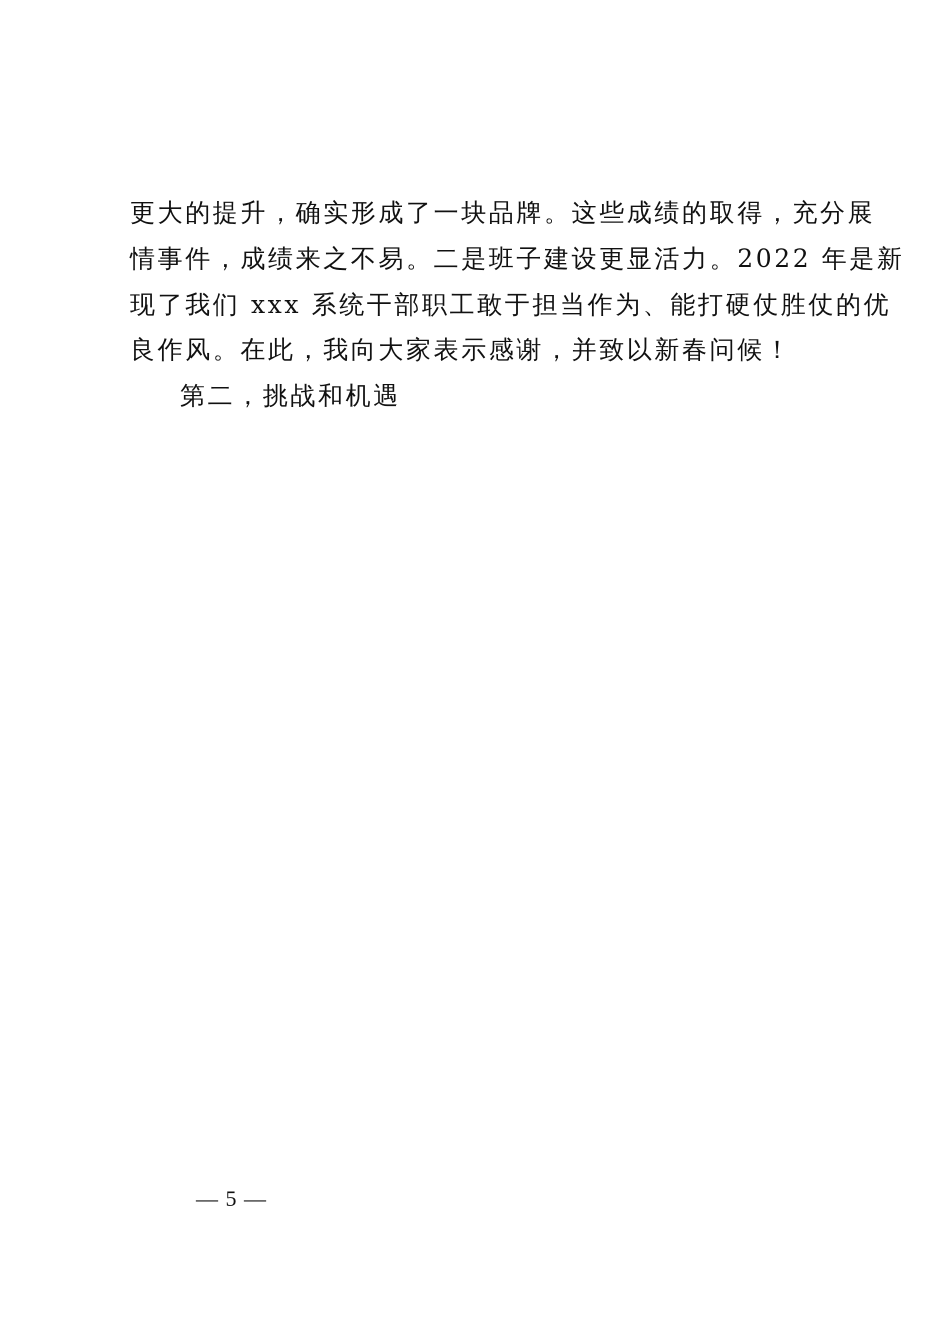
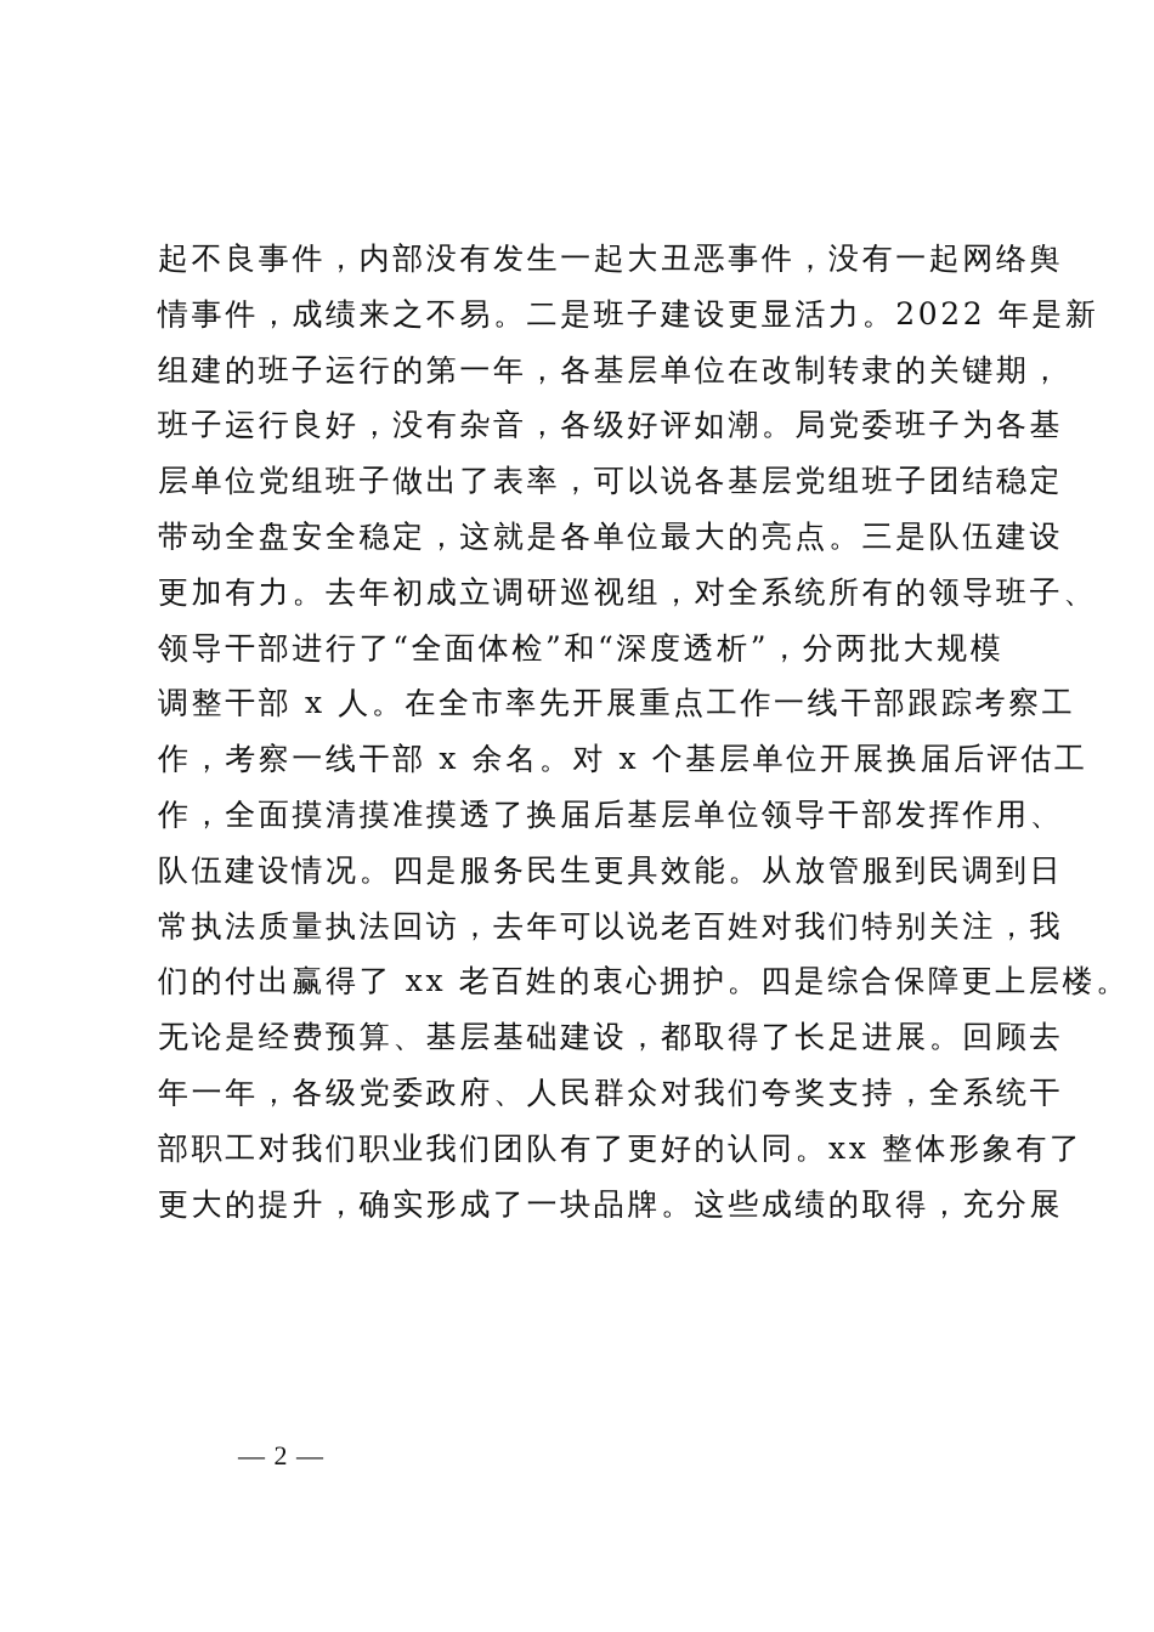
+ 起不良事件，内部没有发生一起大丑恶事件，没有一起网络舆
- 更大的提升，确实形成了一块品牌。这些成绩的取得，充分展
+ 情事件，成绩来之不易。二是班子建设更显活力。2022 年是新
+ 组建的班子运行的第一年，各基层单位在改制转隶的关键期，
+ 班子运行良好，没有杂音，各级好评如潮。局党委班子为各基
+ 层单位党组班子做出了表率，可以说各基层党组班子团结稳定
+ 带动全盘安全稳定，这就是各单位最大的亮点。三是队伍建设
+ 更加有力。去年初成立调研巡视组，对全系统所有的领导班子、
+ 领导干部进行了“全面体检”和“深度透析”，分两批大规模
+ 调整干部 x 人。在全市率先开展重点工作一线干部跟踪考察工
+ 作，考察一线干部 x 余名。对 x 个基层单位开展换届后评估工
+ 作，全面摸清摸准摸透了换届后基层单位领导干部发挥作用、
+ 队伍建设情况。四是服务民生更具效能。从放管服到民调到日
+ 常执法质量执法回访，去年可以说老百姓对我们特别关注，我
+ 们的付出赢得了 xx 老百姓的衷心拥护。四是综合保障更上层楼。
+ 无论是经费预算、基层基础建设，都取得了长足进展。回顾去
+ 年一年，各级党委政府、人民群众对我们夸奖支持，全系统干
+ 部职工对我们职业我们团队有了更好的认同。xx 整体形象有了
- 情事件，成绩来之不易。二是班子建设更显活力。2022 年是新
+ 更大的提升，确实形成了一块品牌。这些成绩的取得，充分展
- 现了我们 xxx 系统干部职工敢于担当作为、能打硬仗胜仗的优
- 良作风。在此，我向大家表示感谢，并致以新春问候！
- 第二，挑战和机遇
- — 5 —
+ — 2 —
